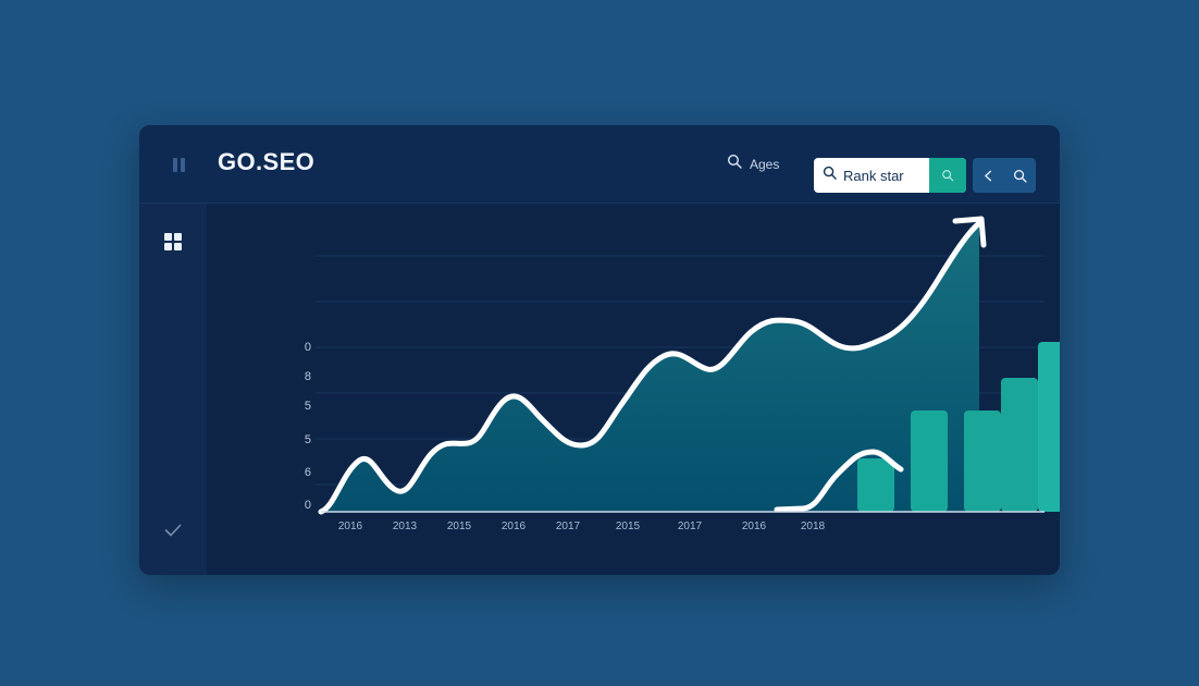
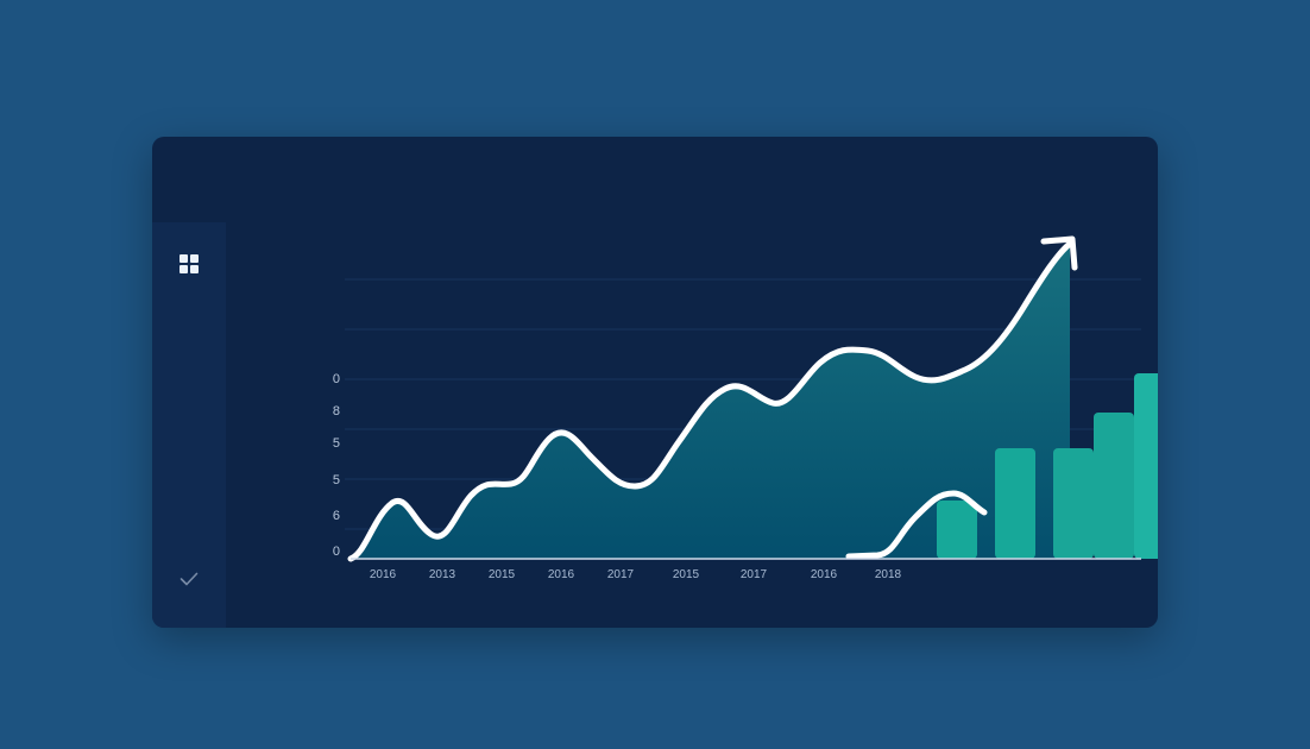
- GO.SEO
- Ages
- Rank star
  0
  8
  5
  5
  6
  0
  2016
  2013
  2015
  2016
  2017
  2015
  2017
  2016
  2018
